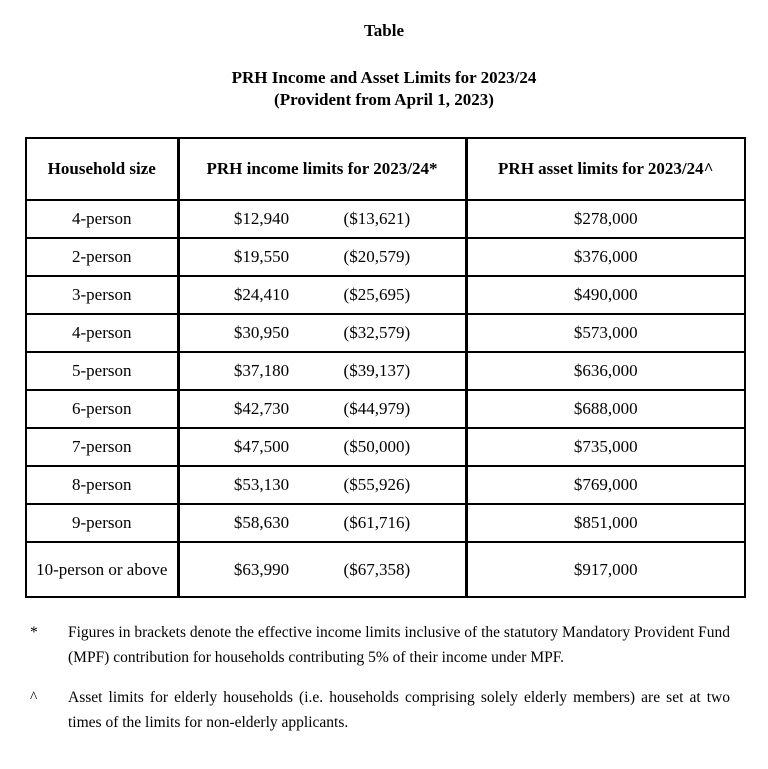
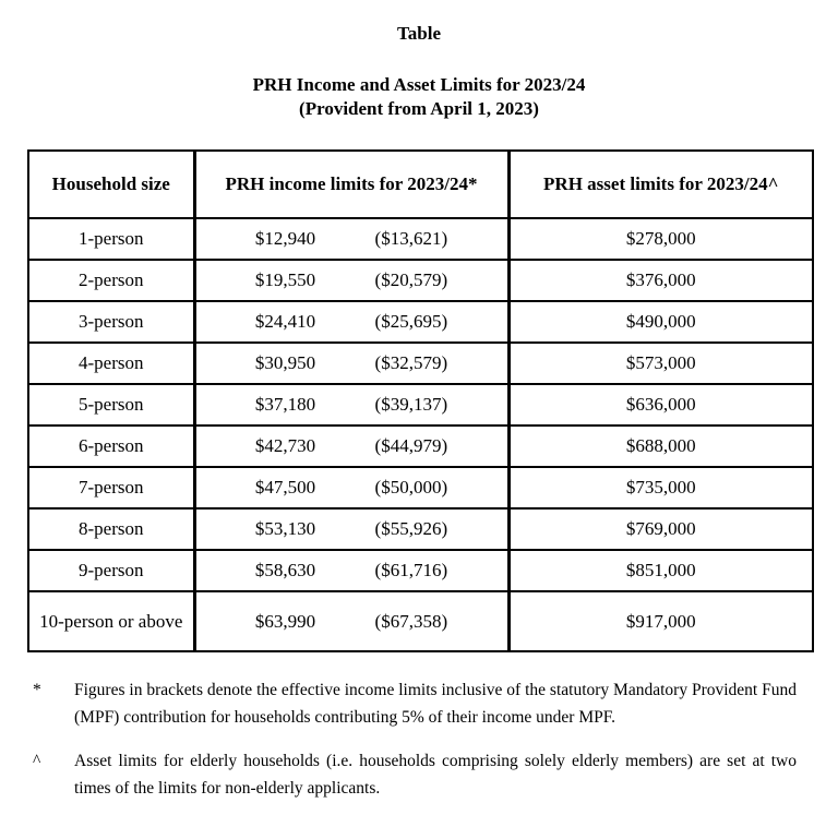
  Table
  PRH Income and Asset Limits for 2023/24
  (Provident from April 1, 2023)
  Household size	PRH income limits for 2023/24*	PRH asset limits for 2023/24^
- 4-person	$12,940 ($13,621)	$278,000
+ 1-person	$12,940 ($13,621)	$278,000
  2-person	$19,550 ($20,579)	$376,000
  3-person	$24,410 ($25,695)	$490,000
  4-person	$30,950 ($32,579)	$573,000
  5-person	$37,180 ($39,137)	$636,000
  6-person	$42,730 ($44,979)	$688,000
  7-person	$47,500 ($50,000)	$735,000
  8-person	$53,130 ($55,926)	$769,000
  9-person	$58,630 ($61,716)	$851,000
  10-person or above	$63,990 ($67,358)	$917,000
  *
  Figures in brackets denote the effective income limits inclusive of the statutory Mandatory Provident Fund (MPF) contribution for households contributing 5% of their income under MPF.
  ^
  Asset limits for elderly households (i.e. households comprising solely elderly members) are set at two times of the limits for non-elderly applicants.
